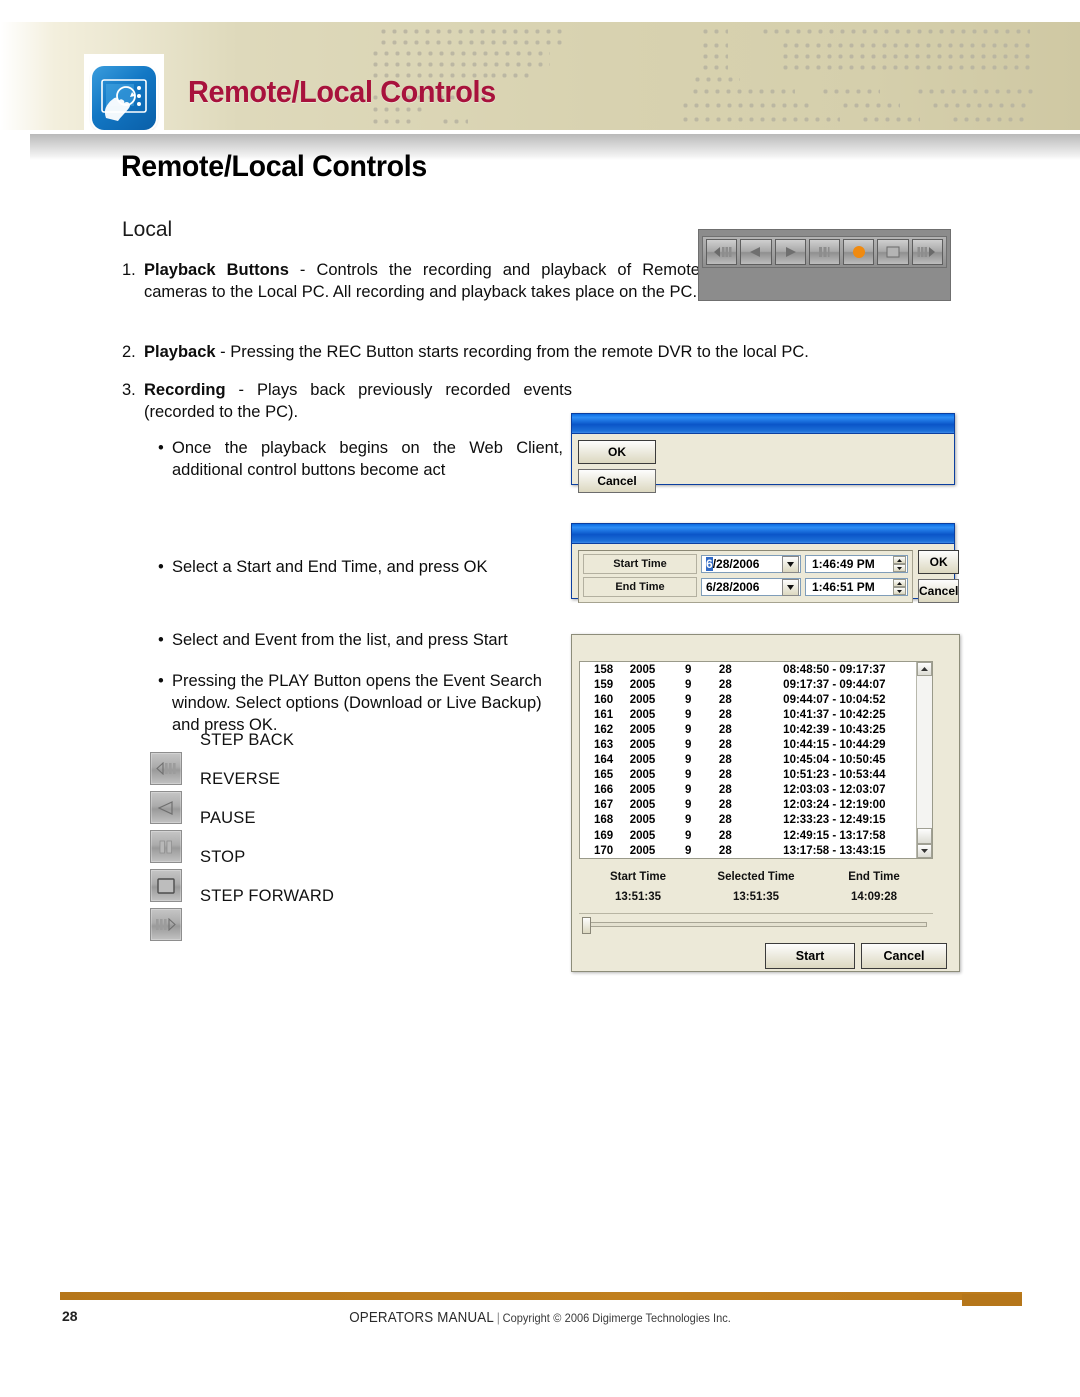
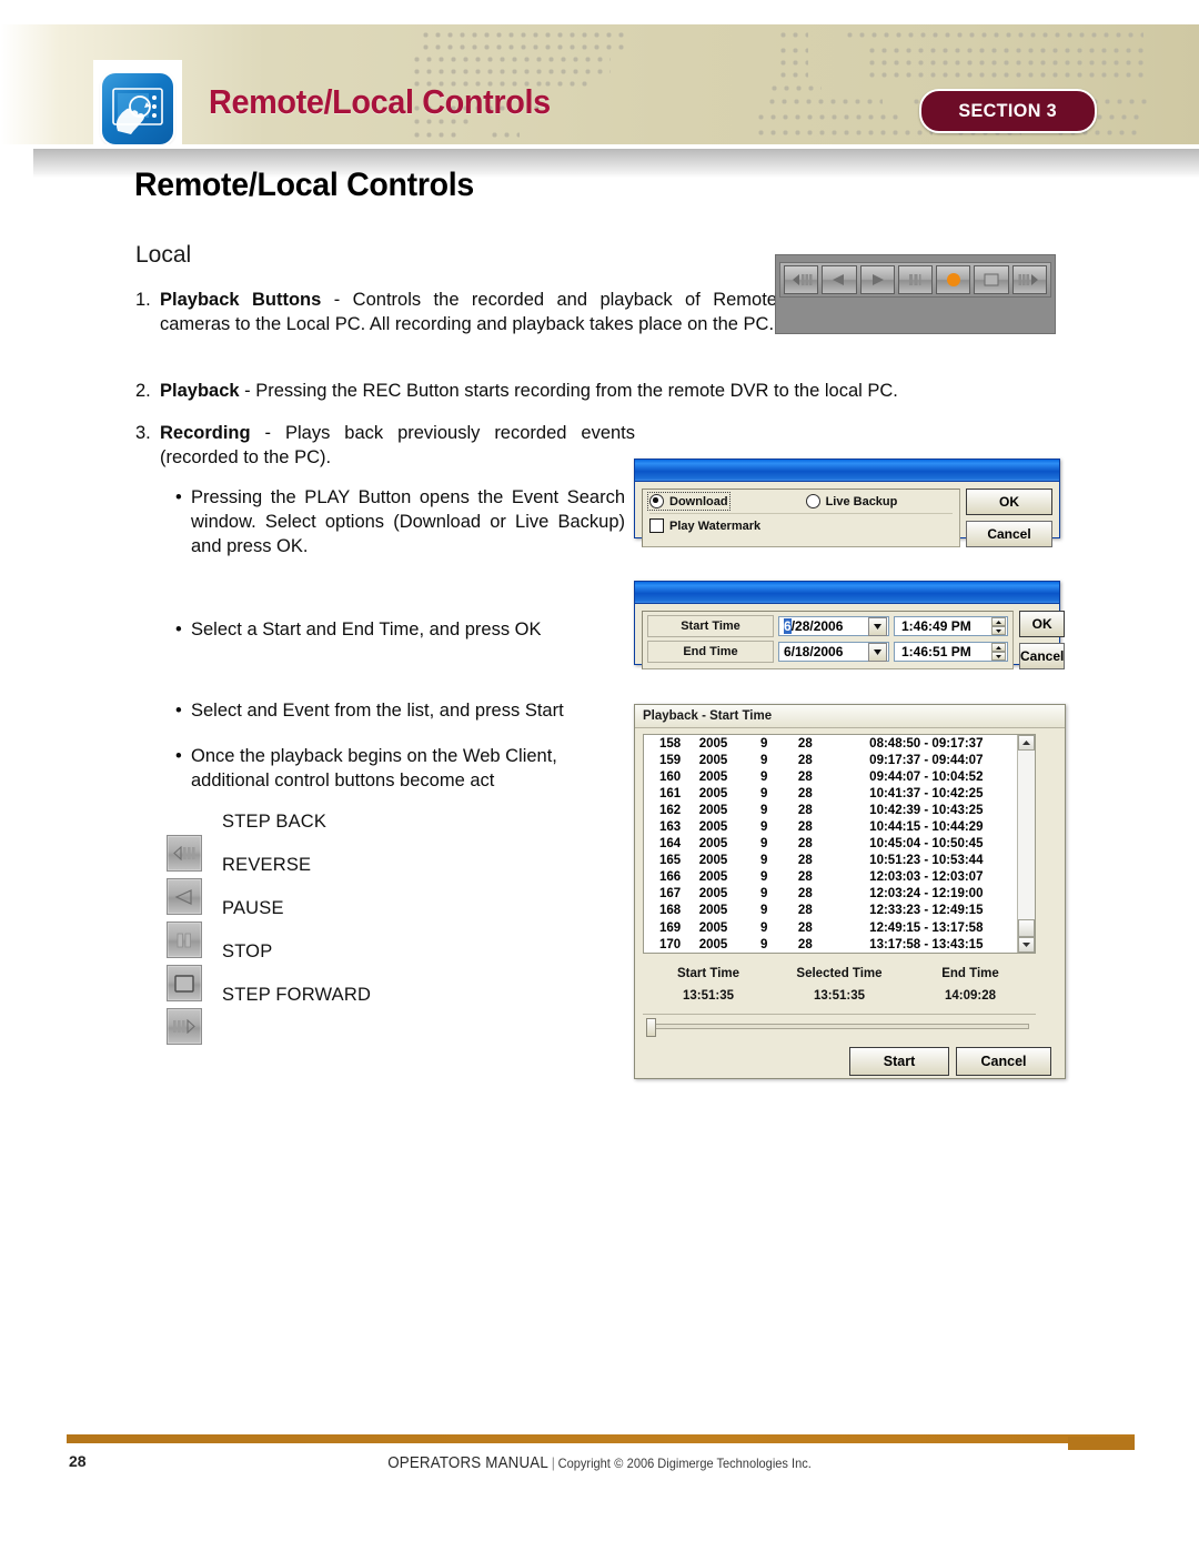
  Remote/Local Controls
+ SECTION 3
  Remote/Local Controls
  Local
  1.
- Playback Buttons - Controls the recording and playback of Remote cameras to the Local PC. All recording and playback takes place on the PC.
+ Playback Buttons - Controls the recorded and playback of Remote cameras to the Local PC. All recording and playback takes place on the PC.
  2.
  Playback - Pressing the REC Button starts recording from the remote DVR to the local PC.
  3.
  Recording - Plays back previously recorded events (recorded to the PC).
  •
- Once the playback begins on the Web Client, additional control buttons become act
+ Pressing the PLAY Button opens the Event Search window. Select options (Download or Live Backup) and press OK.
+ Download
+ Live Backup
+ Play Watermark
  OK
  Cancel
  •
  Select a Start and End Time, and press OK
  Start Time
  6
  /28/2006
  1:46:49 PM
  End Time
- 6/28/2006
+ 6/18/2006
  1:46:51 PM
  OK
  Cancel
  •
  Select and Event from the list, and press Start
  •
- Pressing the PLAY Button opens the Event Search window. Select options (Download or Live Backup) and press OK.
+ Once the playback begins on the Web Client, additional control buttons become act
+ Playback - Start Time
  158
  2005
  9
  28
  08:48:50 - 09:17:37
  159
  2005
  9
  28
  09:17:37 - 09:44:07
  160
  2005
  9
  28
  09:44:07 - 10:04:52
  161
  2005
  9
  28
  10:41:37 - 10:42:25
  162
  2005
  9
  28
  10:42:39 - 10:43:25
  163
  2005
  9
  28
  10:44:15 - 10:44:29
  164
  2005
  9
  28
  10:45:04 - 10:50:45
  165
  2005
  9
  28
  10:51:23 - 10:53:44
  166
  2005
  9
  28
  12:03:03 - 12:03:07
  167
  2005
  9
  28
  12:03:24 - 12:19:00
  168
  2005
  9
  28
  12:33:23 - 12:49:15
  169
  2005
  9
  28
  12:49:15 - 13:17:58
  170
  2005
  9
  28
  13:17:58 - 13:43:15
  Start Time
  Selected Time
  End Time
  13:51:35
  13:51:35
  14:09:28
  Start
  Cancel
  STEP BACK
  REVERSE
  PAUSE
  STOP
  STEP FORWARD
  28
  OPERATORS MANUAL | Copyright © 2006 Digimerge Technologies Inc.
